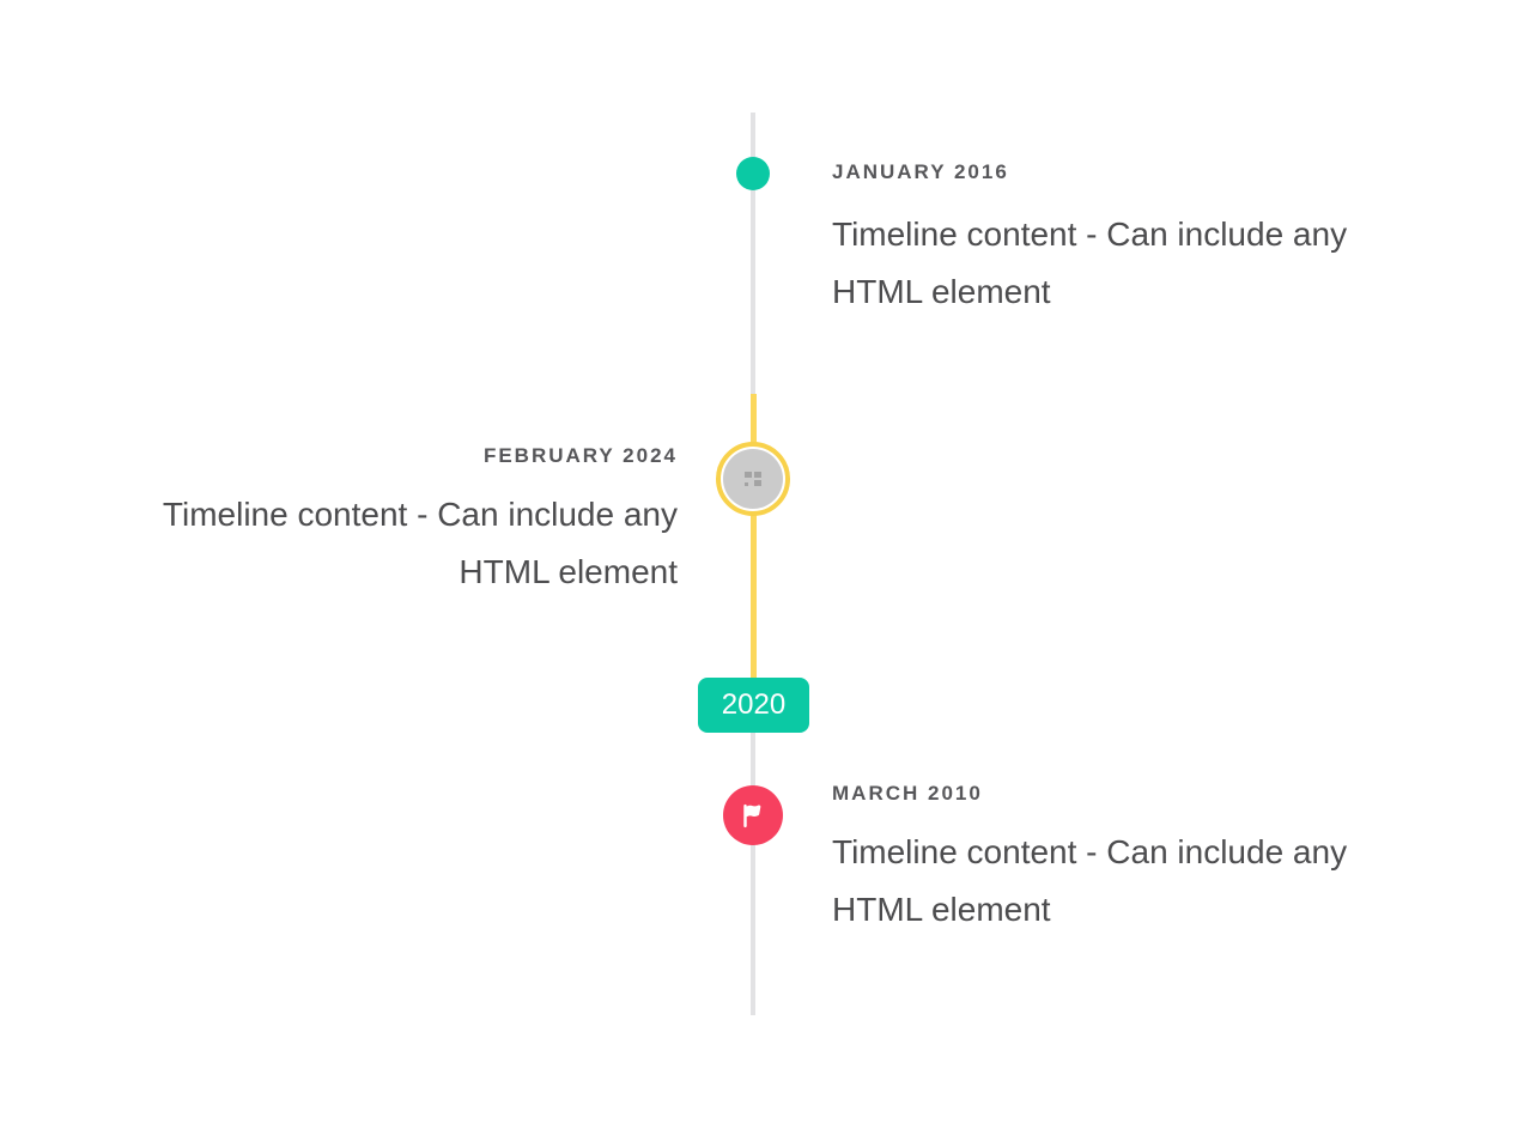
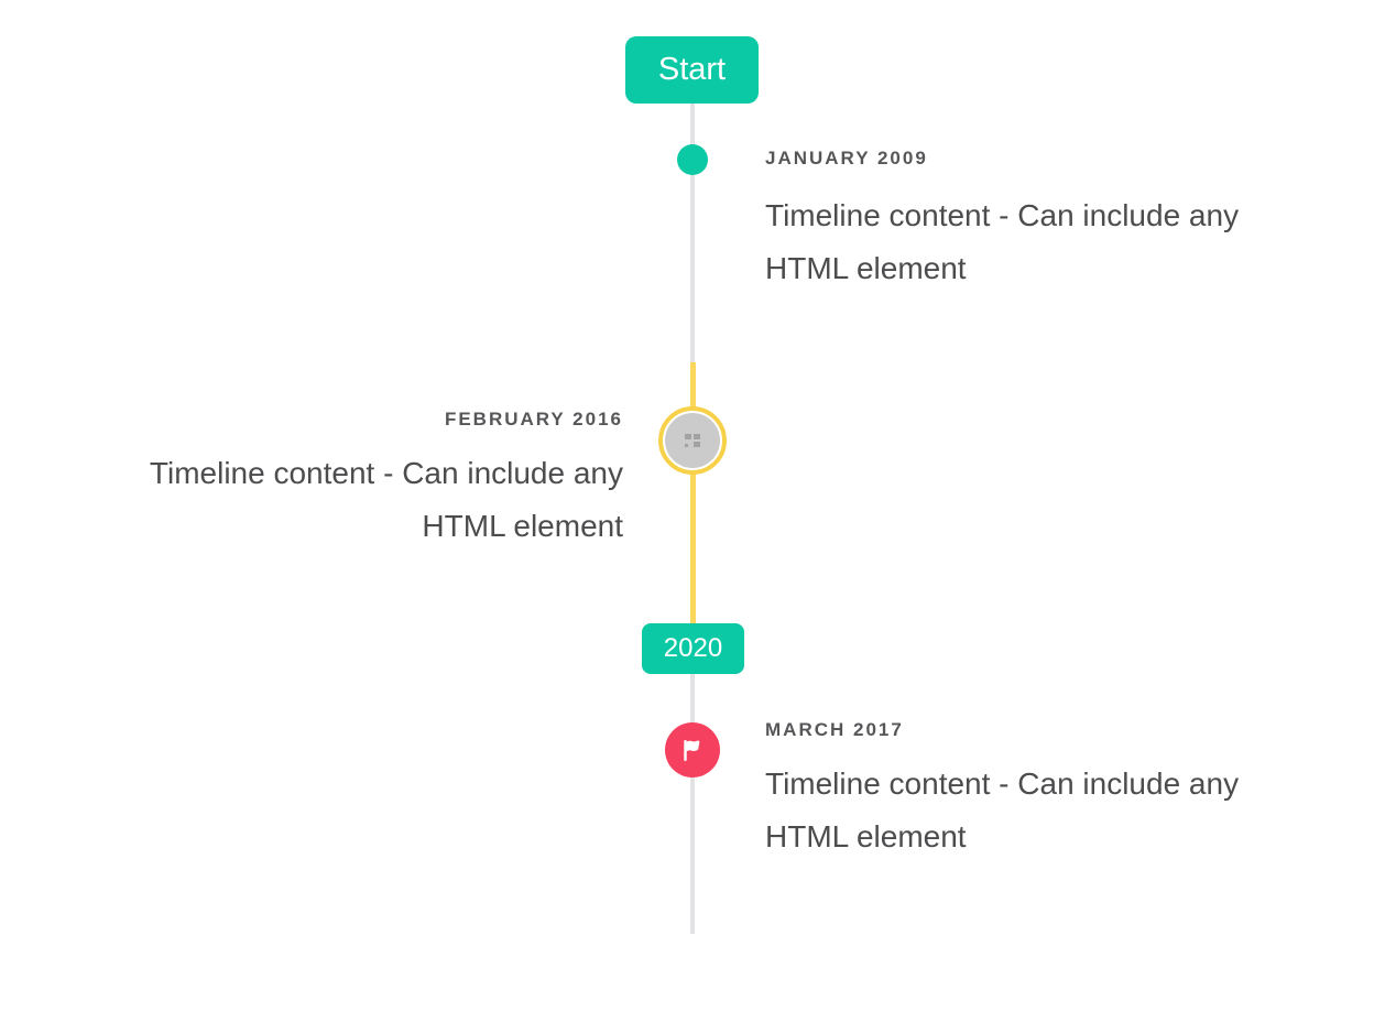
+ Start
- JANUARY 2016
+ JANUARY 2009
  Timeline content - Can include any
  HTML element
- FEBRUARY 2024
+ FEBRUARY 2016
  Timeline content - Can include any
  HTML element
  2020
- MARCH 2010
+ MARCH 2017
  Timeline content - Can include any
  HTML element
